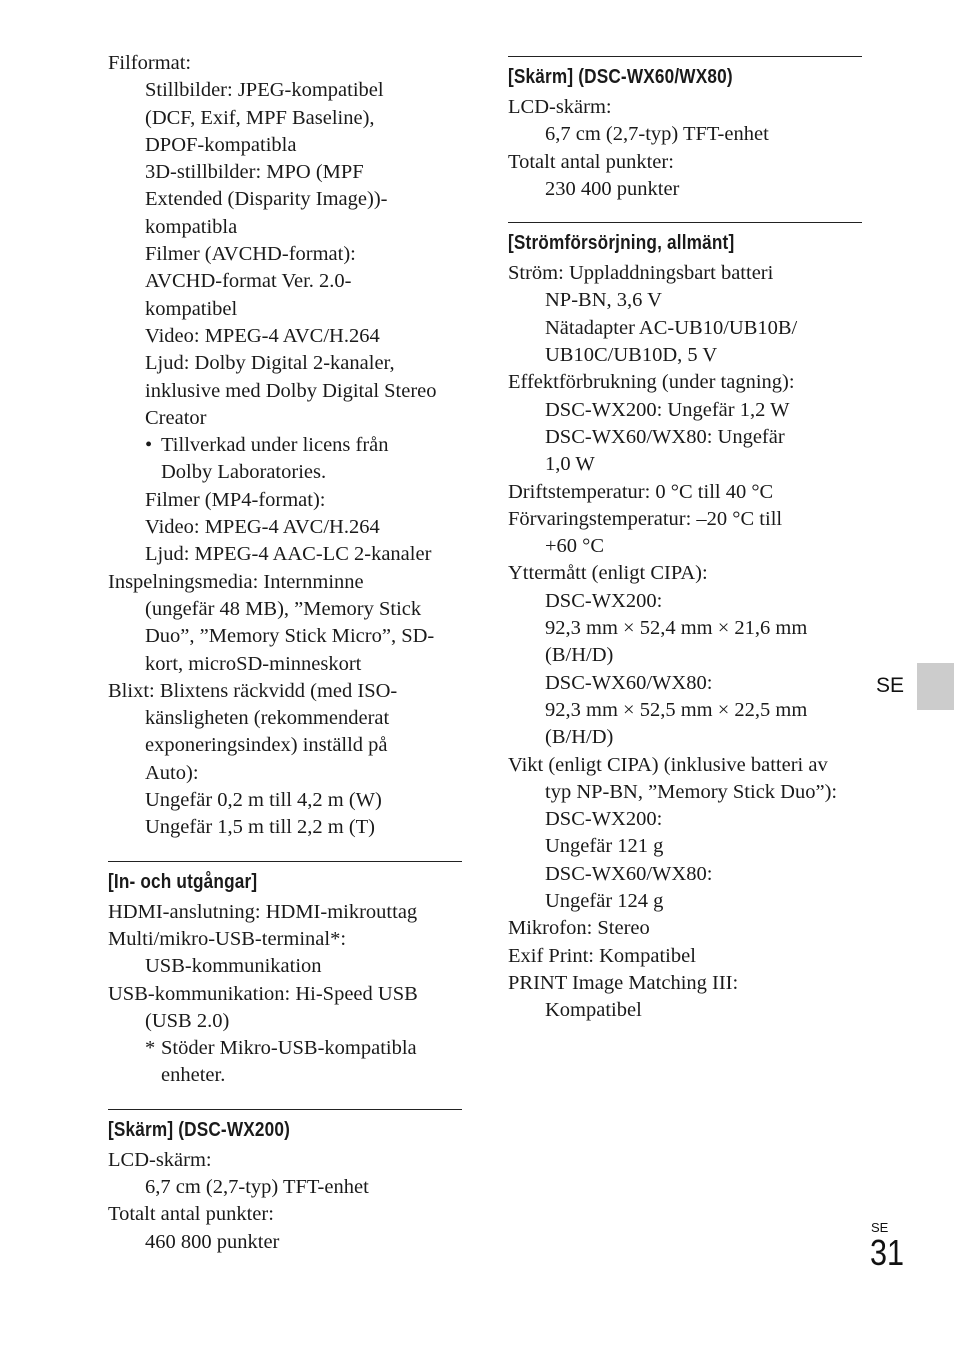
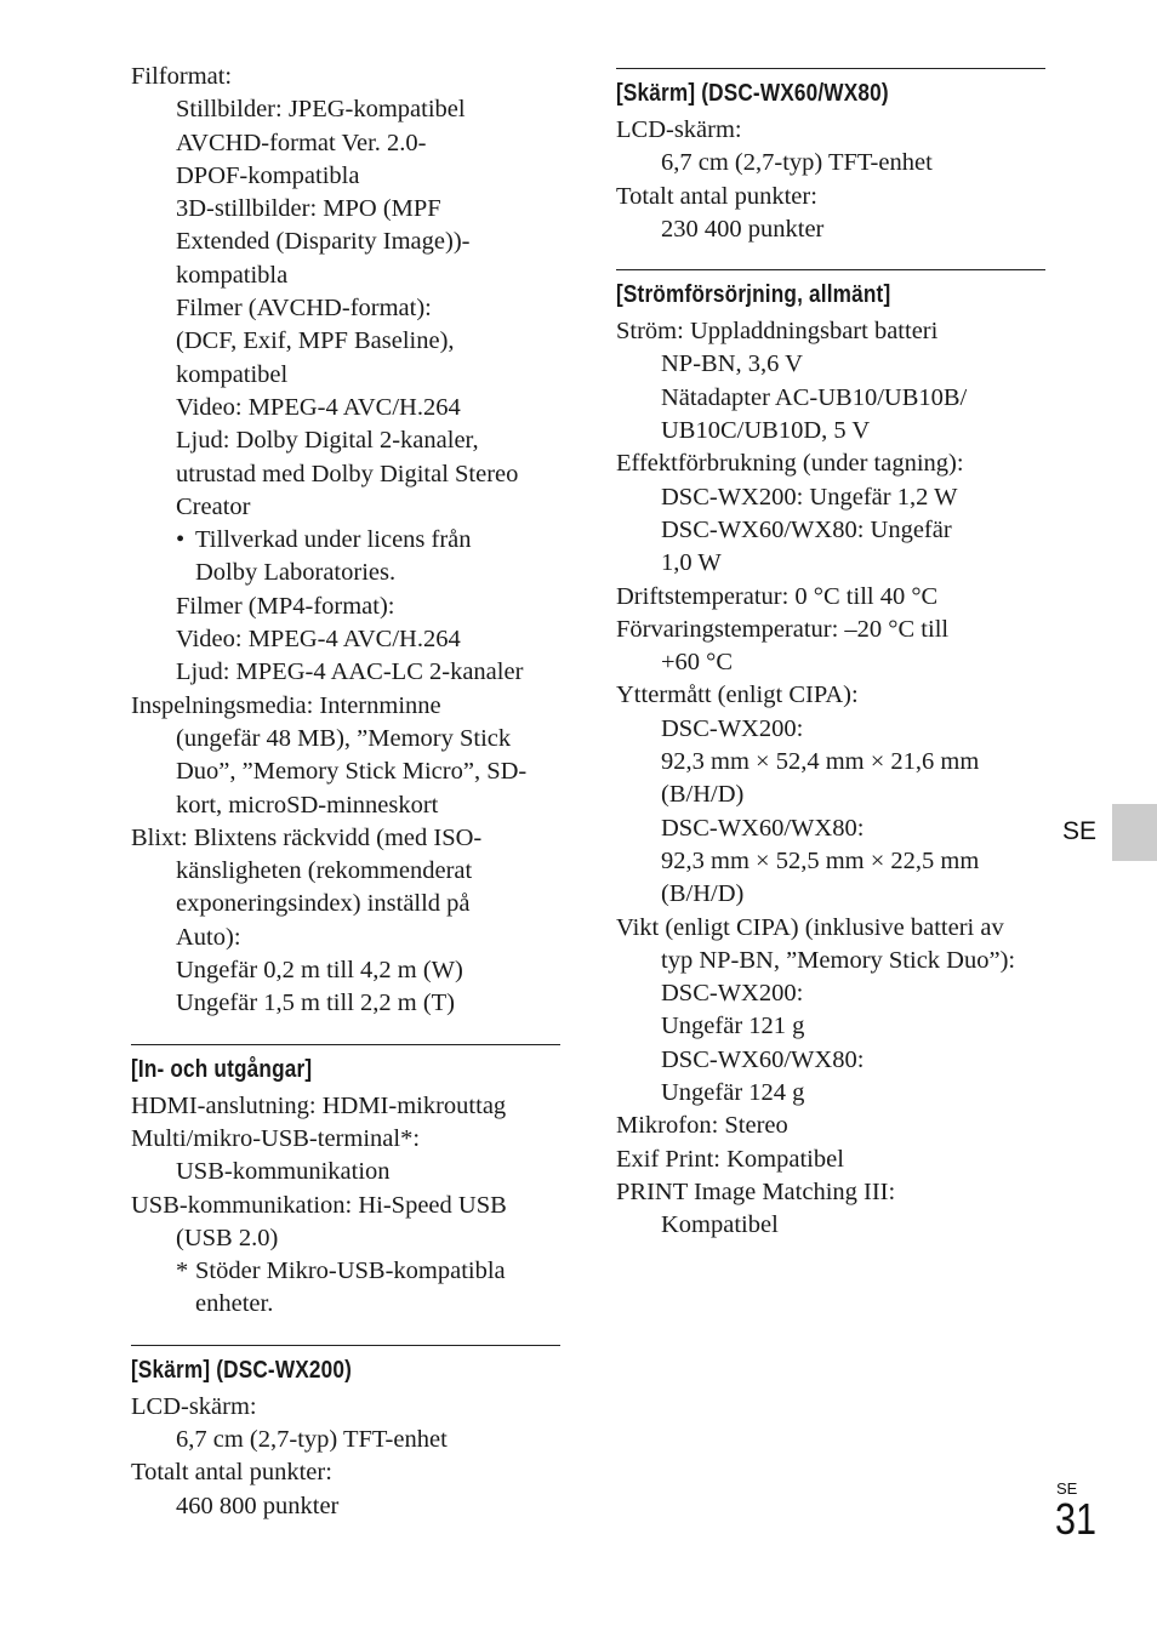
  Filformat:
  Stillbilder: JPEG-kompatibel
- (DCF, Exif, MPF Baseline),
+ AVCHD-format Ver. 2.0-
  DPOF-kompatibla
  3D-stillbilder: MPO (MPF
  Extended (Disparity Image))-
  kompatibla
  Filmer (AVCHD-format):
- AVCHD-format Ver. 2.0-
+ (DCF, Exif, MPF Baseline),
  kompatibel
  Video: MPEG-4 AVC/H.264
  Ljud: Dolby Digital 2-kanaler,
- inklusive med Dolby Digital Stereo
+ utrustad med Dolby Digital Stereo
  Creator
  •
  Tillverkad under licens från
  Dolby Laboratories.
  Filmer (MP4-format):
  Video: MPEG-4 AVC/H.264
  Ljud: MPEG-4 AAC-LC 2-kanaler
  Inspelningsmedia: Internminne
  (ungefär 48 MB), ”Memory Stick
  Duo”, ”Memory Stick Micro”, SD-
  kort, microSD-minneskort
  Blixt: Blixtens räckvidd (med ISO-
  känsligheten (rekommenderat
  exponeringsindex) inställd på
  Auto):
  Ungefär 0,2 m till 4,2 m (W)
  Ungefär 1,5 m till 2,2 m (T)
  [In- och utgångar]
  HDMI-anslutning: HDMI-mikrouttag
  Multi/mikro-USB-terminal*:
  USB-kommunikation
  USB-kommunikation: Hi-Speed USB
  (USB 2.0)
  *
  Stöder Mikro-USB-kompatibla
  enheter.
  [Skärm] (DSC-WX200)
  LCD-skärm:
  6,7 cm (2,7-typ) TFT-enhet
  Totalt antal punkter:
  460 800 punkter
  [Skärm] (DSC-WX60/WX80)
  LCD-skärm:
  6,7 cm (2,7-typ) TFT-enhet
  Totalt antal punkter:
  230 400 punkter
  [Strömförsörjning, allmänt]
  Ström: Uppladdningsbart batteri
  NP-BN, 3,6 V
  Nätadapter AC-UB10/UB10B/
  UB10C/UB10D, 5 V
  Effektförbrukning (under tagning):
  DSC-WX200: Ungefär 1,2 W
  DSC-WX60/WX80: Ungefär
  1,0 W
  Driftstemperatur: 0 °C till 40 °C
  Förvaringstemperatur: –20 °C till
  +60 °C
  Yttermått (enligt CIPA):
  DSC-WX200:
  92,3 mm × 52,4 mm × 21,6 mm
  (B/H/D)
  DSC-WX60/WX80:
  92,3 mm × 52,5 mm × 22,5 mm
  (B/H/D)
  Vikt (enligt CIPA) (inklusive batteri av
  typ NP-BN, ”Memory Stick Duo”):
  DSC-WX200:
  Ungefär 121 g
  DSC-WX60/WX80:
  Ungefär 124 g
  Mikrofon: Stereo
  Exif Print: Kompatibel
  PRINT Image Matching III:
  Kompatibel
  SE
  SE
  31
